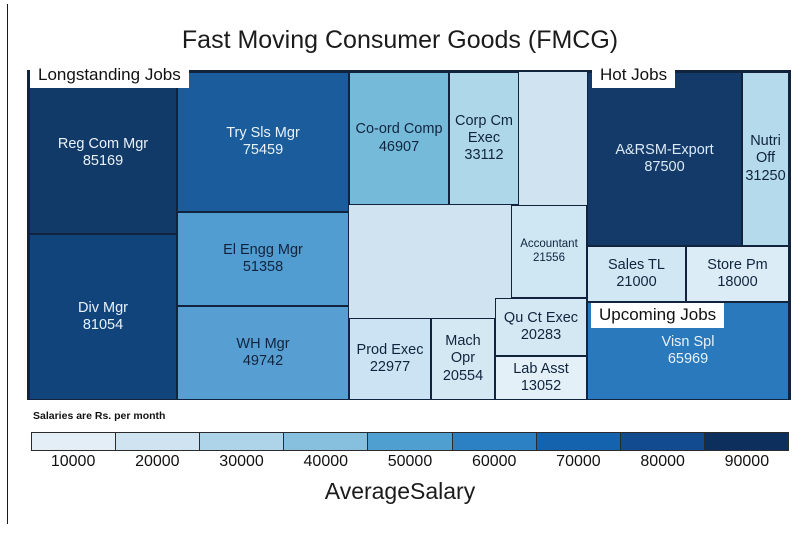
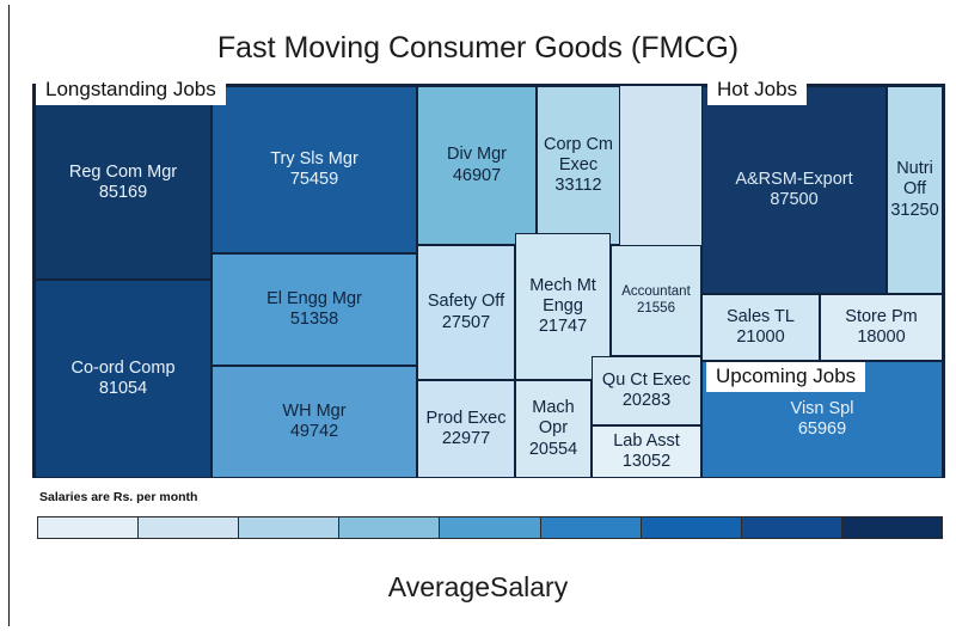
  Fast Moving Consumer Goods (FMCG)
  Reg Com Mgr
  85169
- Div Mgr
+ Co-ord Comp
  81054
  Try Sls Mgr
  75459
  El Engg Mgr
  51358
  WH Mgr
  49742
- Co-ord Comp
+ Div Mgr
  46907
  Corp Cm Exec
  33112
+ Safety Off
+ 27507
+ Mech Mt Engg
+ 21747
  Accountant
  21556
  Prod Exec
  22977
  Mach Opr
  20554
  Qu Ct Exec
  20283
  Lab Asst
  13052
  A&RSM-Export
  87500
  Nutri Off
  31250
  Sales TL
  21000
  Store Pm
  18000
  Visn Spl
  65969
  Longstanding Jobs
  Hot Jobs
  Upcoming Jobs
  Salaries are Rs. per month
- 10000
- 20000
- 30000
- 40000
- 50000
- 60000
- 70000
- 80000
- 90000
  AverageSalary
